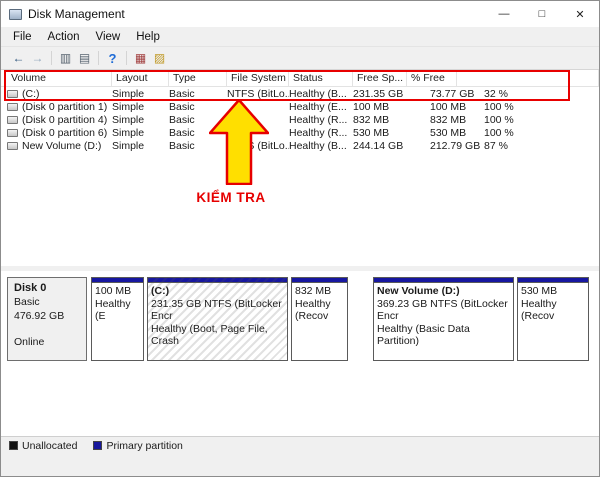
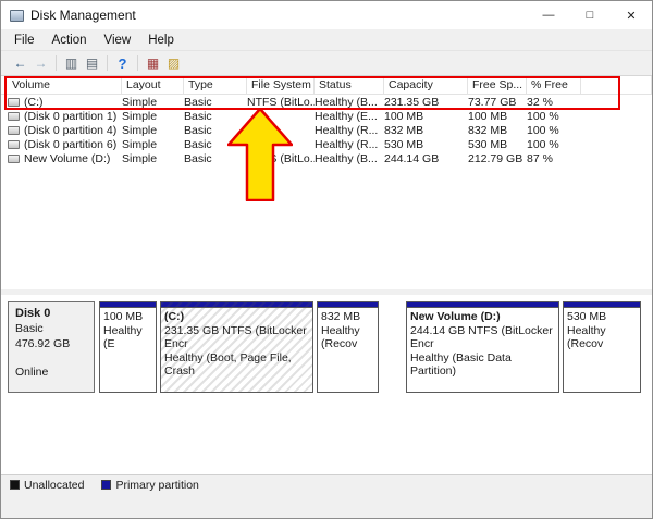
  Disk Management
  —
  □
  ✕
  File
  Action
  View
  Help
  ←
  →
  ▥
  ▤
  ?
  ▦
  ▨
  Volume
  Layout
  Type
  File System
  Status
+ Capacity
  Free Sp...
  % Free
  (C:)
  Simple
  Basic
  NTFS (BitLo.
  Healthy (B...
  231.35 GB
  73.77 GB
  32 %
  (Disk 0 partition 1)
  Simple
  Basic
  Healthy (E...
  100 MB
  100 MB
  100 %
  (Disk 0 partition 4)
  Simple
  Basic
  Healthy (R...
  832 MB
  832 MB
  100 %
  (Disk 0 partition 6)
  Simple
  Basic
  Healthy (R...
  530 MB
  530 MB
  100 %
  New Volume (D:)
  Simple
  Basic
  Healthy (B...
  244.14 GB
  212.79 GB
  87 %
- KIỂM TRA
  Disk 0
  Basic
  476.92 GB
  Online
  100 MB
  Healthy (E
  832 MB
  Healthy (Recov
  New Volume (D:)
- 369.23 GB NTFS (BitLocker Encr
+ 244.14 GB NTFS (BitLocker Encr
  Healthy (Basic Data Partition)
  530 MB
  Healthy (Recov
  Unallocated
  Primary partition
